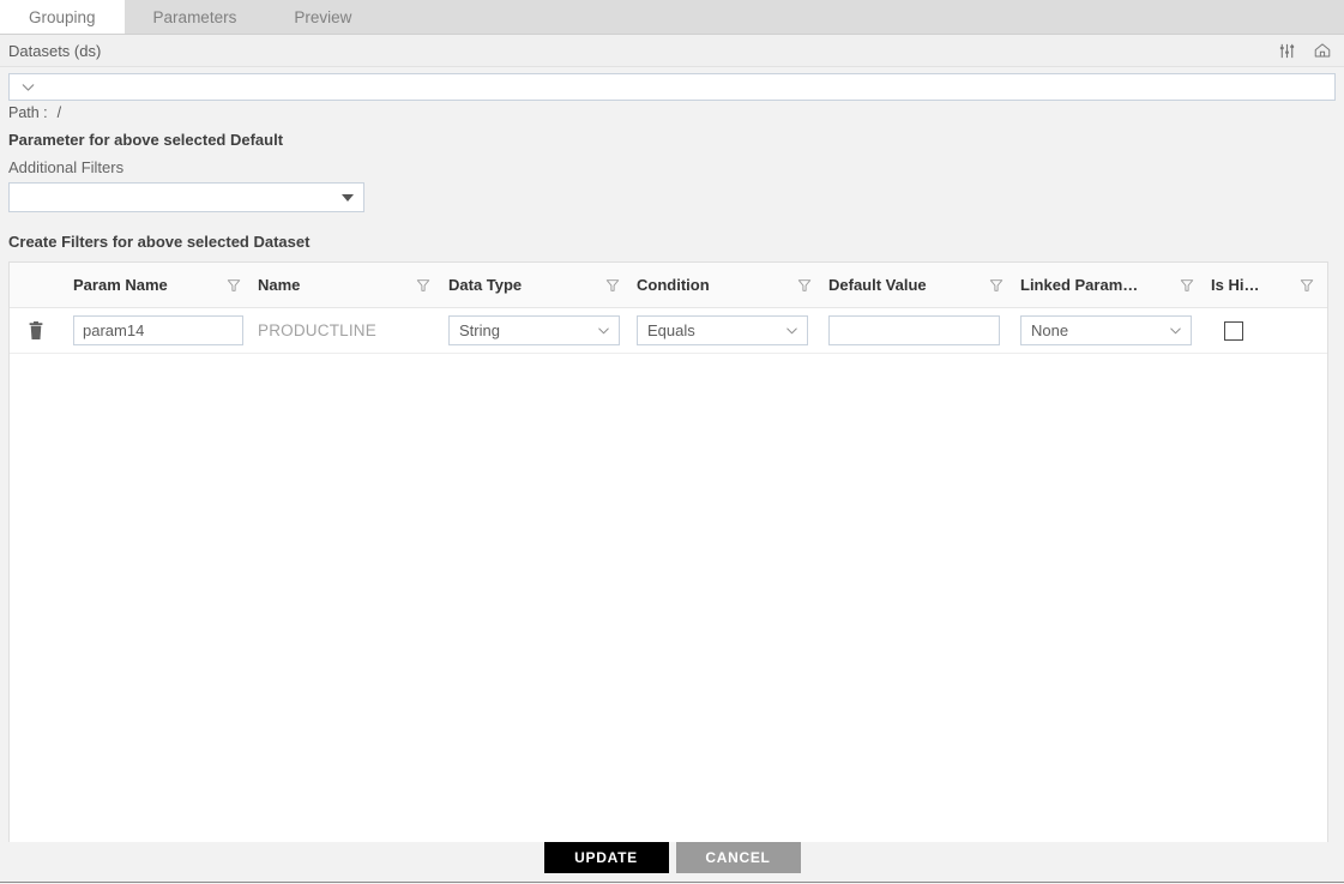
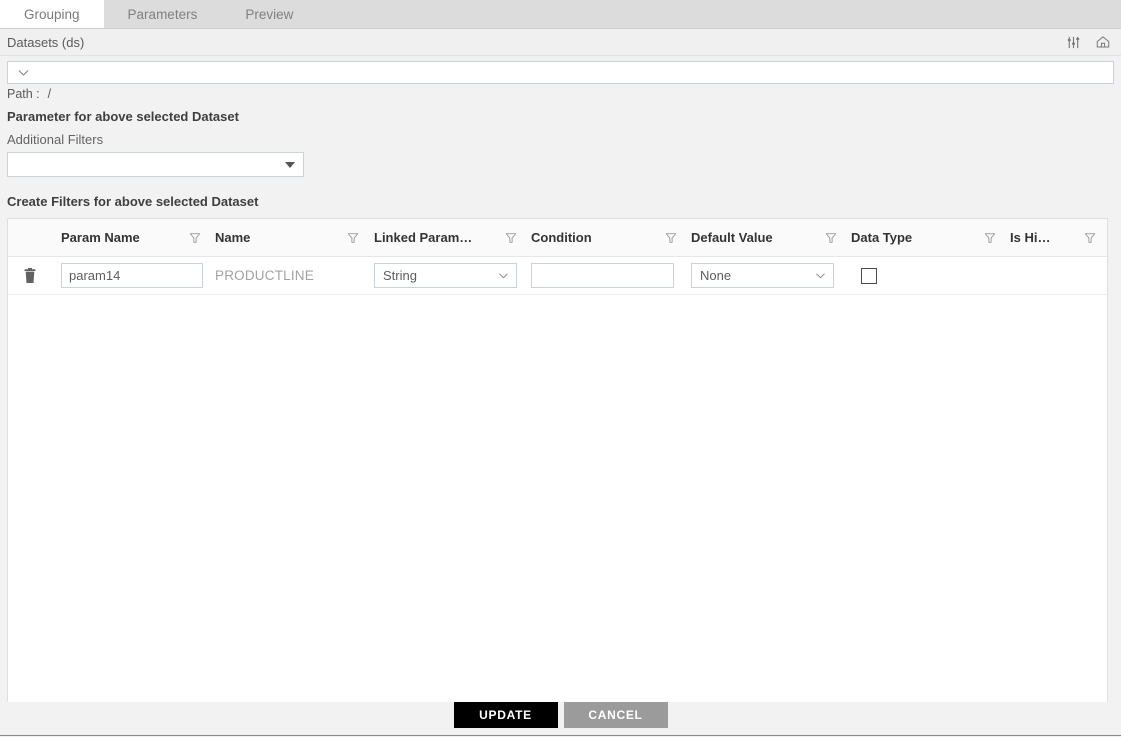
  Grouping
  Parameters
  Preview
  Datasets (ds)
  Path :
  /
- Parameter for above selected Default
+ Parameter for above selected Dataset
  Additional Filters
  Create Filters for above selected Dataset
  Param Name
  Name
- Data Type
+ Linked Param…
  Condition
  Default Value
- Linked Param…
+ Data Type
  Is Hi…
  param14
  PRODUCTLINE
  String
- Equals
  None
  UPDATE
  CANCEL
